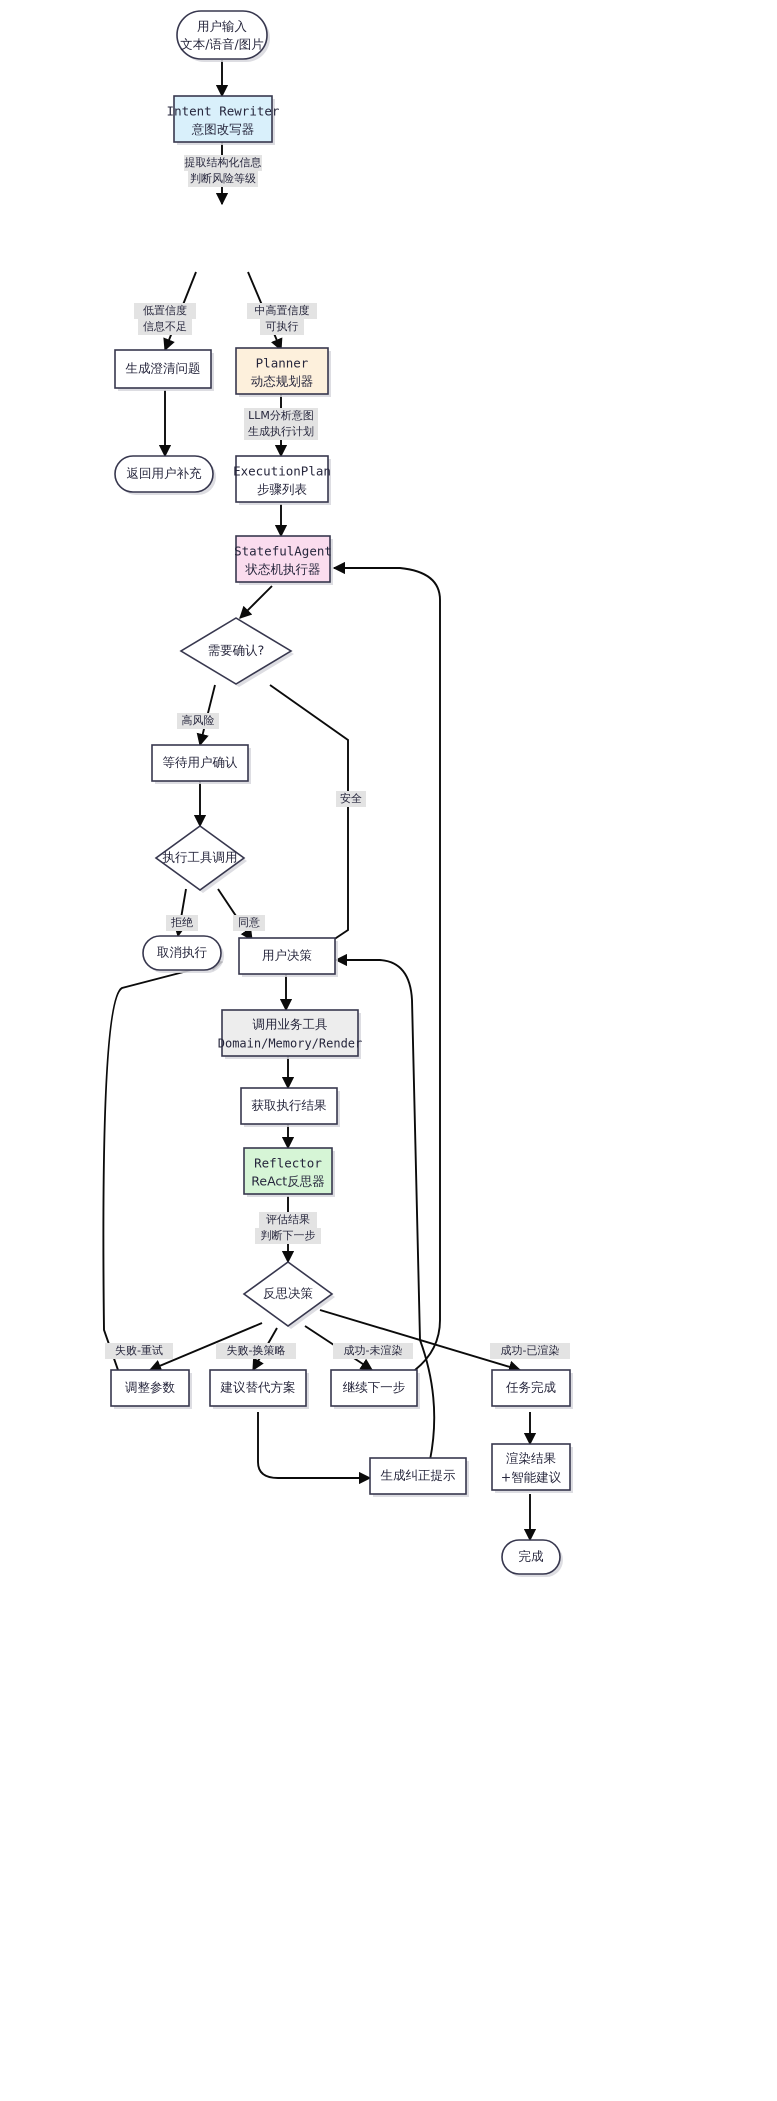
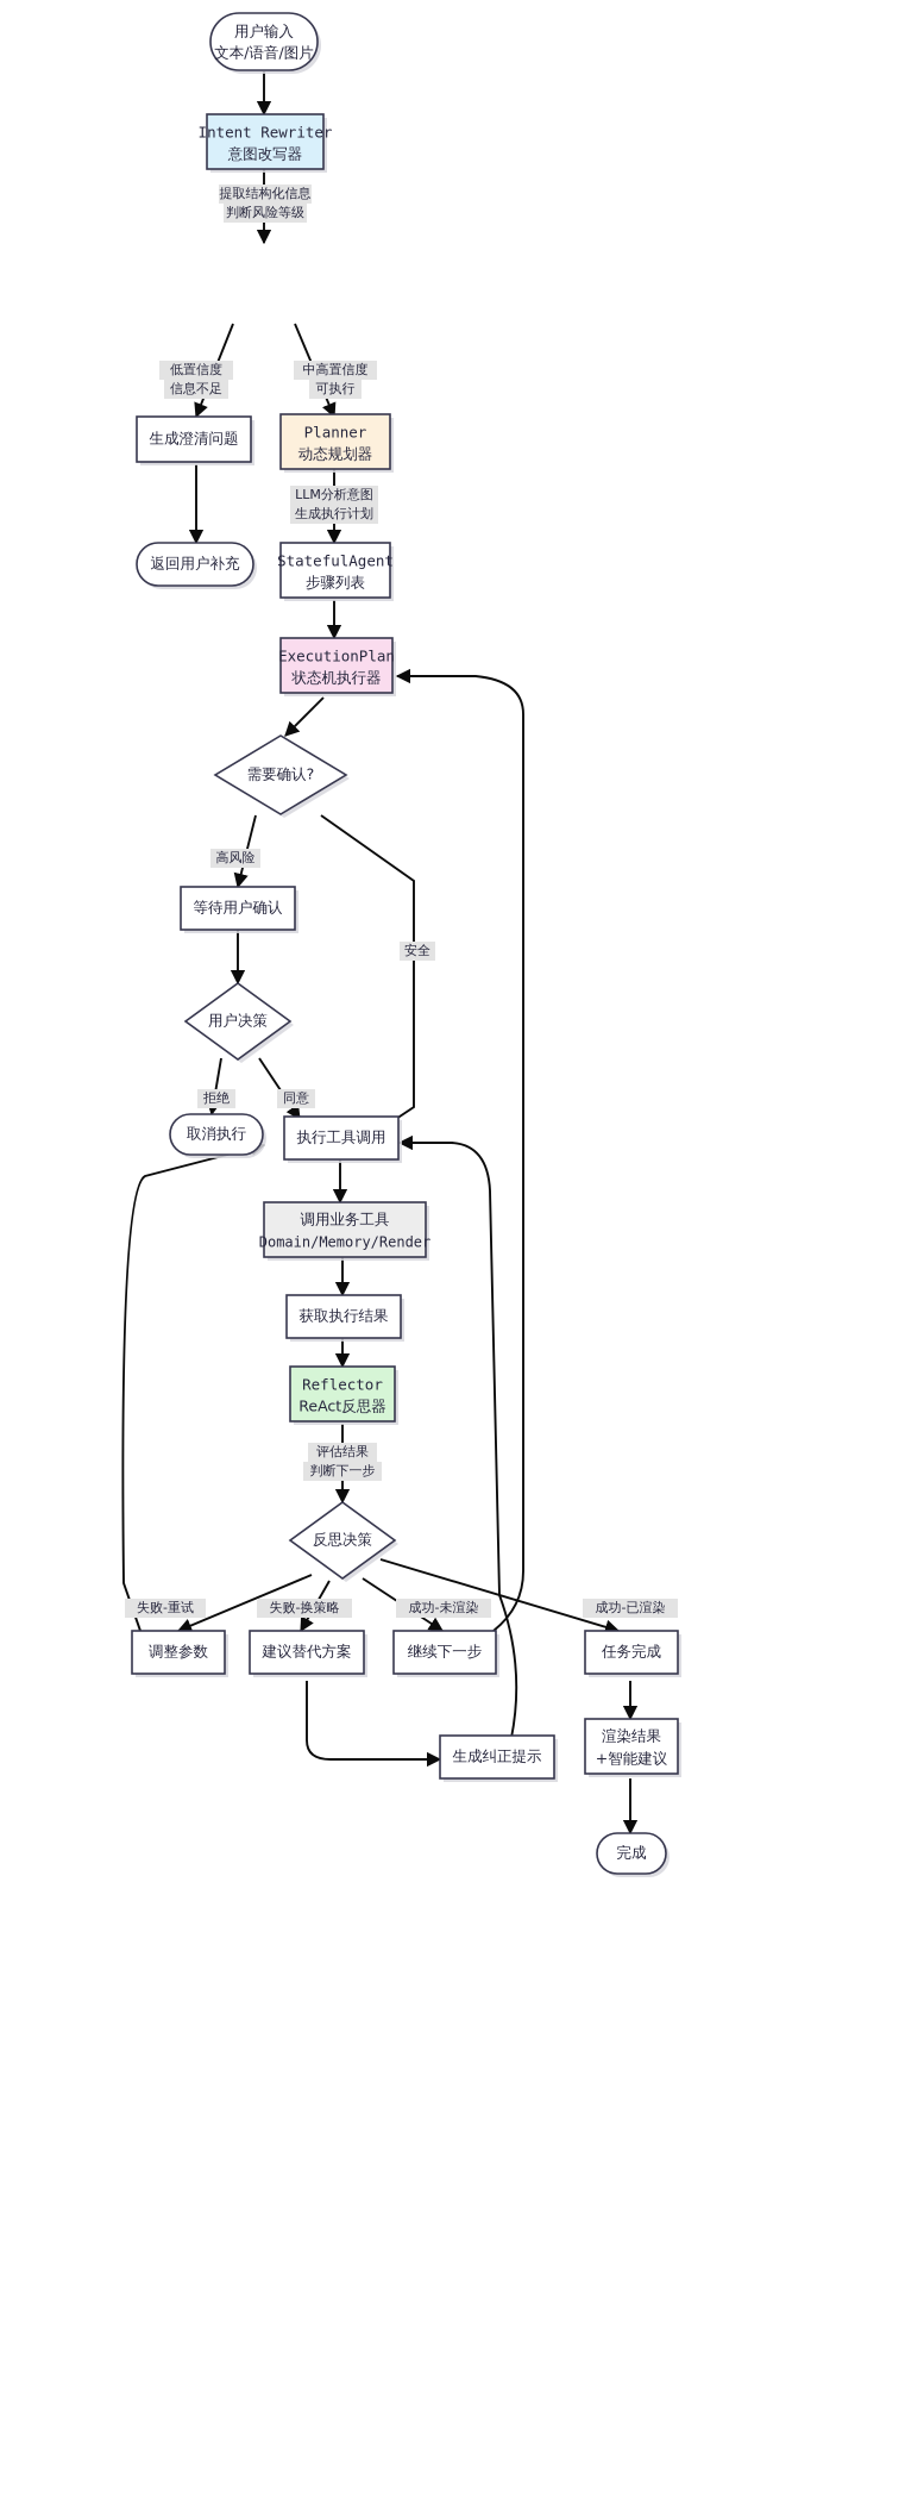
  提取结构化信息
  判断风险等级
  低置信度
  信息不足
  中高置信度
  可执行
  LLM分析意图
  生成执行计划
  高风险
  安全
  拒绝
  同意
  评估结果
  判断下一步
  失败-重试
  失败-换策略
  成功-未渲染
  成功-已渲染
  用户输入
  文本/语音/图片
  Intent Rewriter
  意图改写器
  生成澄清问题
  返回用户补充
  Planner
  动态规划器
- ExecutionPlan
+ StatefulAgent
  步骤列表
- StatefulAgent
+ ExecutionPlan
  状态机执行器
  需要确认?
  等待用户确认
- 执行工具调用
+ 用户决策
  取消执行
- 用户决策
+ 执行工具调用
  调用业务工具
  Domain/Memory/Render
  获取执行结果
  Reflector
  ReAct反思器
  反思决策
  调整参数
  建议替代方案
  继续下一步
  任务完成
  生成纠正提示
  渲染结果
  +智能建议
  完成
